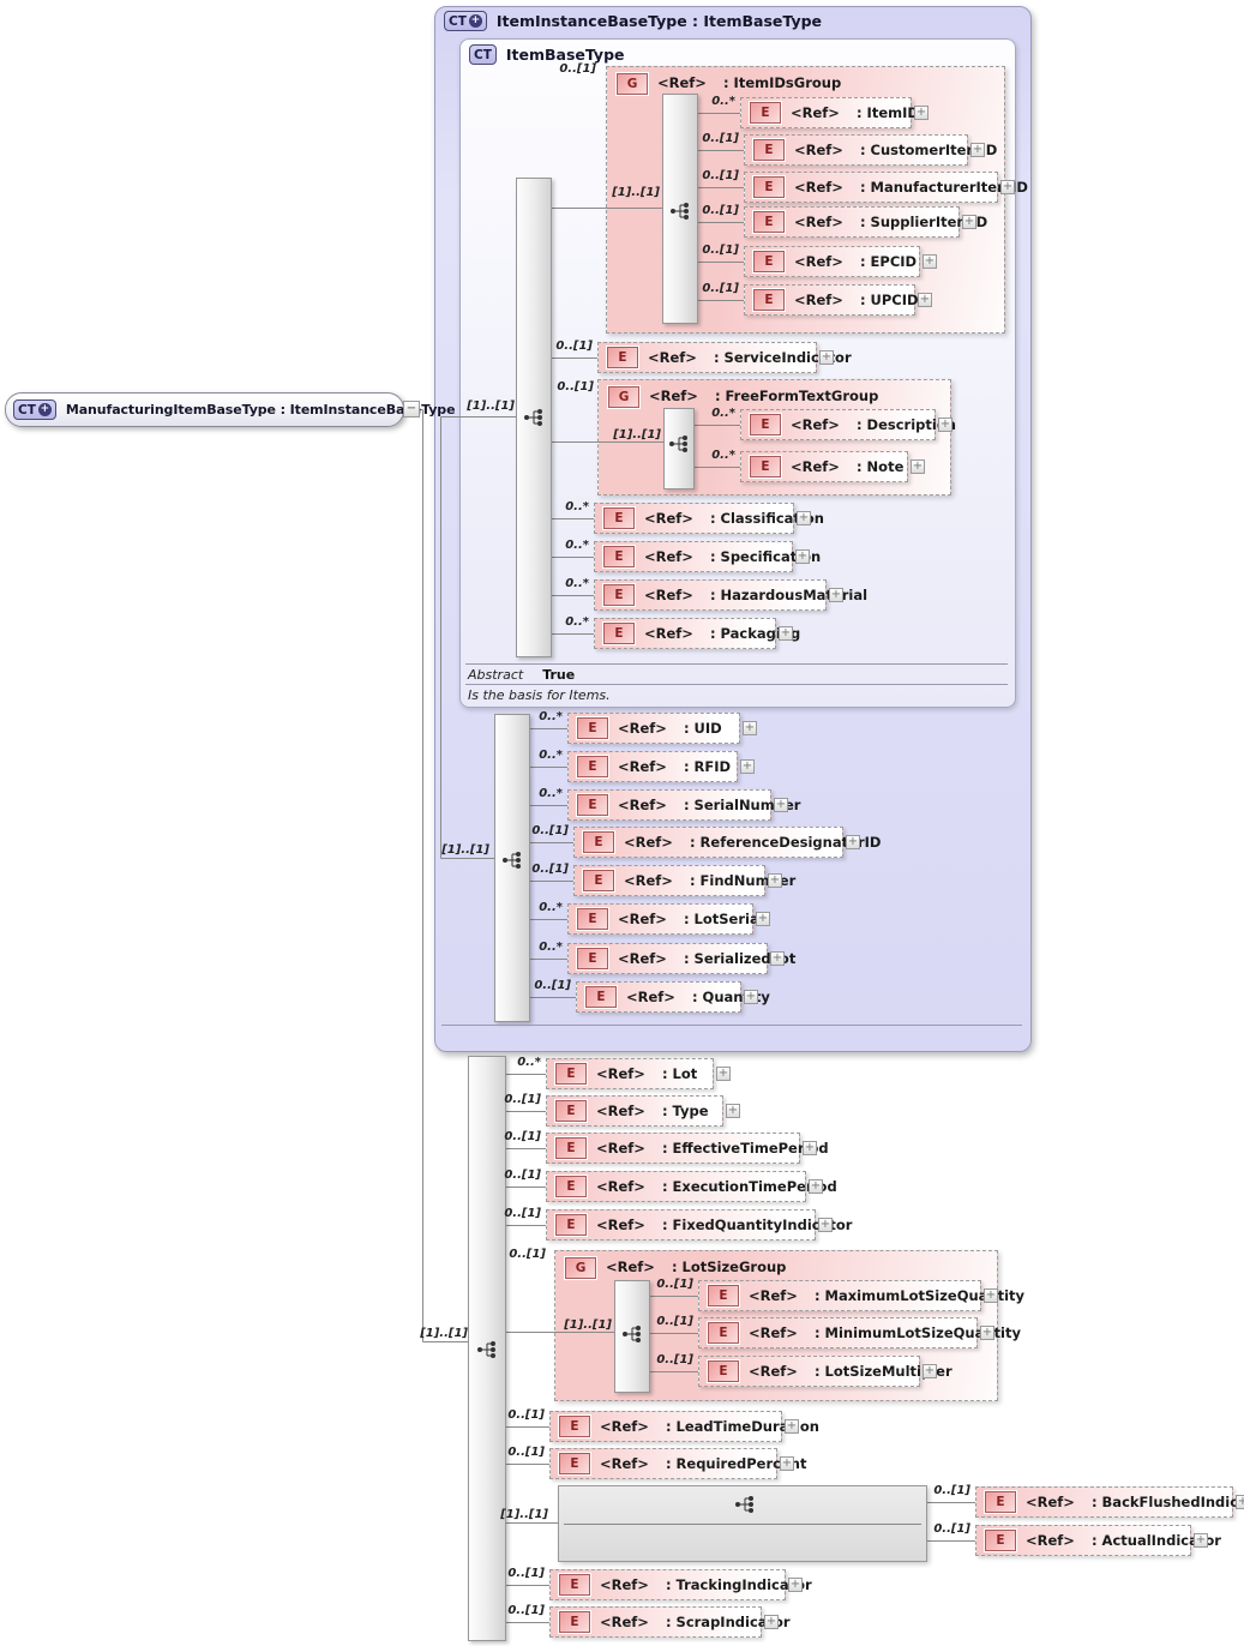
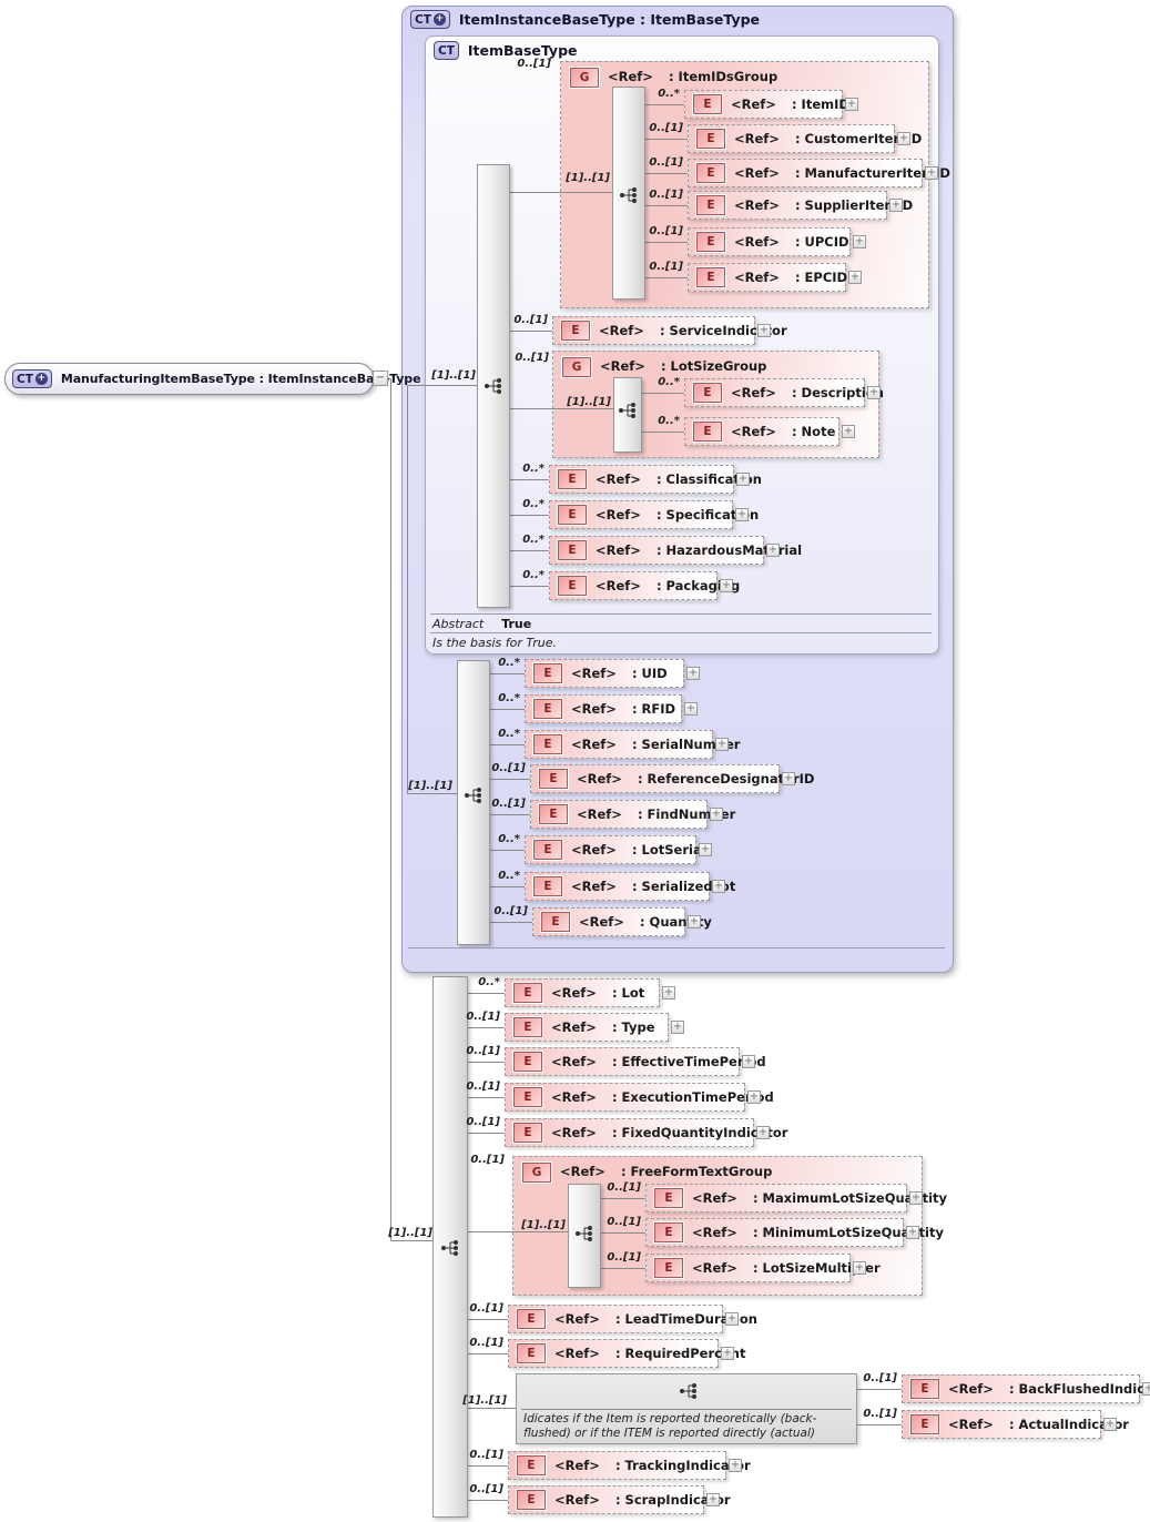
  CT
  +
  ItemInstanceBaseType : ItemBaseType
  CT
  ItemBaseType
  CT
  +
  ManufacturingItemBaseType : ItemInstanceBaType
  −
  [1]..[1]
  [1]..[1]
  [1]..[1]
  [1]..[1]
  [1]..[1]
  [1]..[1]
  [1]..[1]
  Abstract True
- Is the basis for Items.
+ Is the basis for True.
+ Idicates if the Item is reported theoretically (back-flushed) or if the ITEM is reported directly (actual)
  G
  <Ref>
  : ItemIDsGroup
  0..[1]
  E
  <Ref>
  : ItemI
  0..*
  +
  E
  <Ref>
  : CustomerIteD
  0..[1]
  +
  E
  <Ref>
  : ManufacturerIteD
  0..[1]
  +
  E
  <Ref>
  : SupplierIteD
  0..[1]
  +
  E
  <Ref>
- : EPCID
+ : UPCID
  0..[1]
  +
  E
  <Ref>
- : UPCID
+ : EPCID
  0..[1]
  +
  E
  <Ref>
  : ServiceIndicor
  0..[1]
  +
  G
  <Ref>
- : FreeFormTextGroup
+ : LotSizeGroup
  0..[1]
  E
  <Ref>
  : Descripti
  0..*
  +
  E
  <Ref>
  : Note
  0..*
  +
  E
  <Ref>
  : Classifican
  0..*
  +
  E
  <Ref>
  : Specificatn
  0..*
  +
  E
  <Ref>
  : HazardousMarial
  0..*
  +
  E
  <Ref>
  : Packagg
  0..*
  +
  E
  <Ref>
  : UID
  0..*
  +
  E
  <Ref>
  : RFID
  0..*
  +
  E
  <Ref>
  : SerialNumer
  0..*
  +
  E
  <Ref>
  : ReferenceDesignarID
  0..[1]
  +
  E
  <Ref>
  : FindNumer
  0..[1]
  +
  E
  <Ref>
  : LotSeria
  0..*
  +
  E
  <Ref>
  : Serializedt
  0..*
  +
  E
  <Ref>
  0..[1]
  +
  E
  <Ref>
  : Lot
  0..*
  +
  E
  <Ref>
  : Type
  0..[1]
  +
  E
  <Ref>
  : EffectiveTimePerd
  0..[1]
  +
  E
  <Ref>
  : ExecutionTimePed
  0..[1]
  +
  E
  <Ref>
  : FixedQuantityIndictor
  0..[1]
  +
  G
  <Ref>
- : LotSizeGroup
+ : FreeFormTextGroup
  0..[1]
  E
  <Ref>
  : MaximumLotSizeQutity
  0..[1]
  +
  E
  <Ref>
  : MinimumLotSizeQutity
  0..[1]
  +
  E
  <Ref>
  : LotSizeMultier
  0..[1]
  +
  E
  <Ref>
  : LeadTimeDuron
  0..[1]
  +
  E
  <Ref>
  : RequiredPercnt
  0..[1]
  +
  E
  <Ref>
  : BackFlushedIndic
  0..[1]
  +
  E
  <Ref>
  : ActualIndicor
  0..[1]
  +
  E
  <Ref>
  : TrackingIndicar
  0..[1]
  +
  E
  <Ref>
  : ScrapIndicar
  0..[1]
  +
